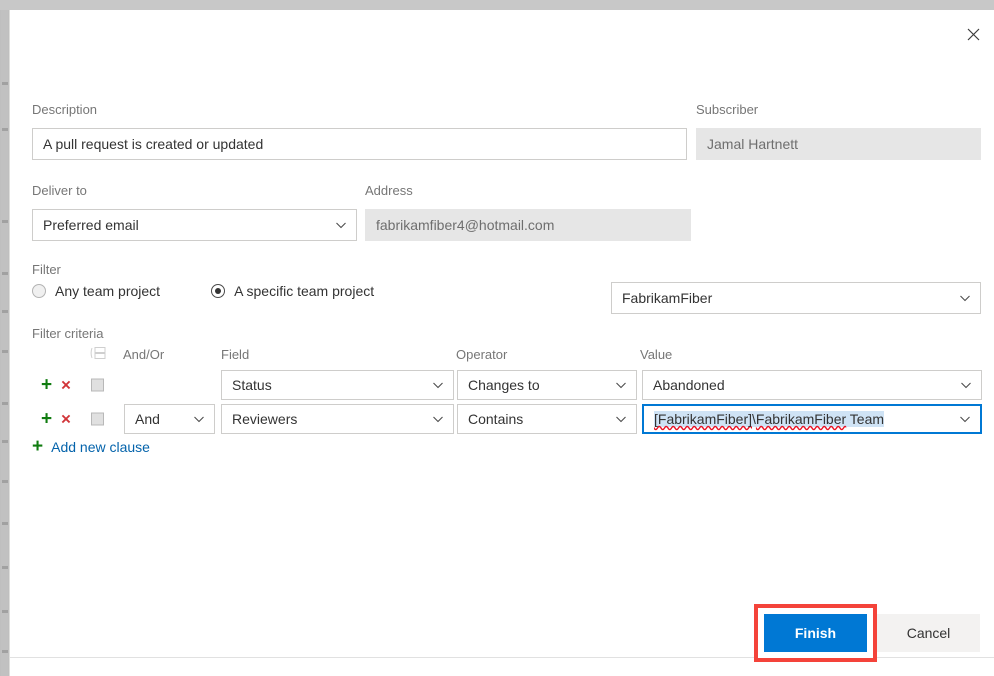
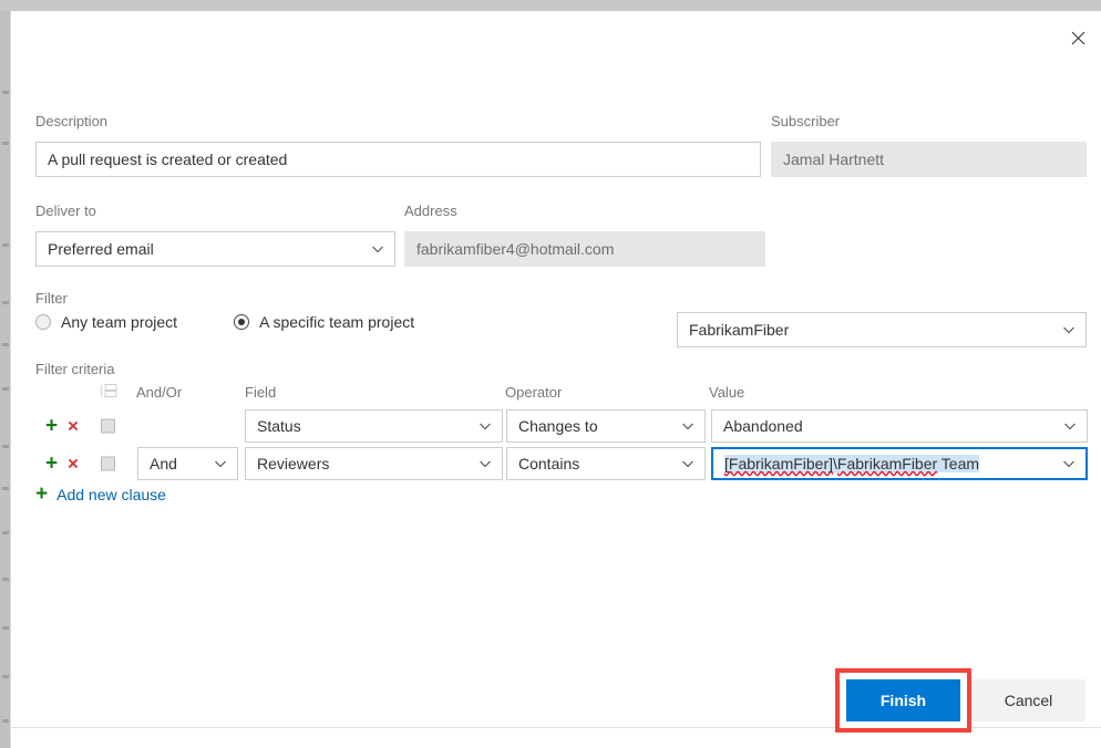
  Description
- A pull request is created or updated
+ A pull request is created or created
  Subscriber
  Jamal Hartnett
  Deliver to
  Preferred email
  Address
  fabrikamfiber4@hotmail.com
  Filter
  Any team project
  A specific team project
  FabrikamFiber
  Filter criteria
  And/Or
  Field
  Operator
  Value
  +
  ×
  Status
  Changes to
  Abandoned
  +
  ×
  And
  Reviewers
  Contains
  [FabrikamFiber]\FabrikamFiber Team
  +
  Add new clause
  Finish
  Cancel
